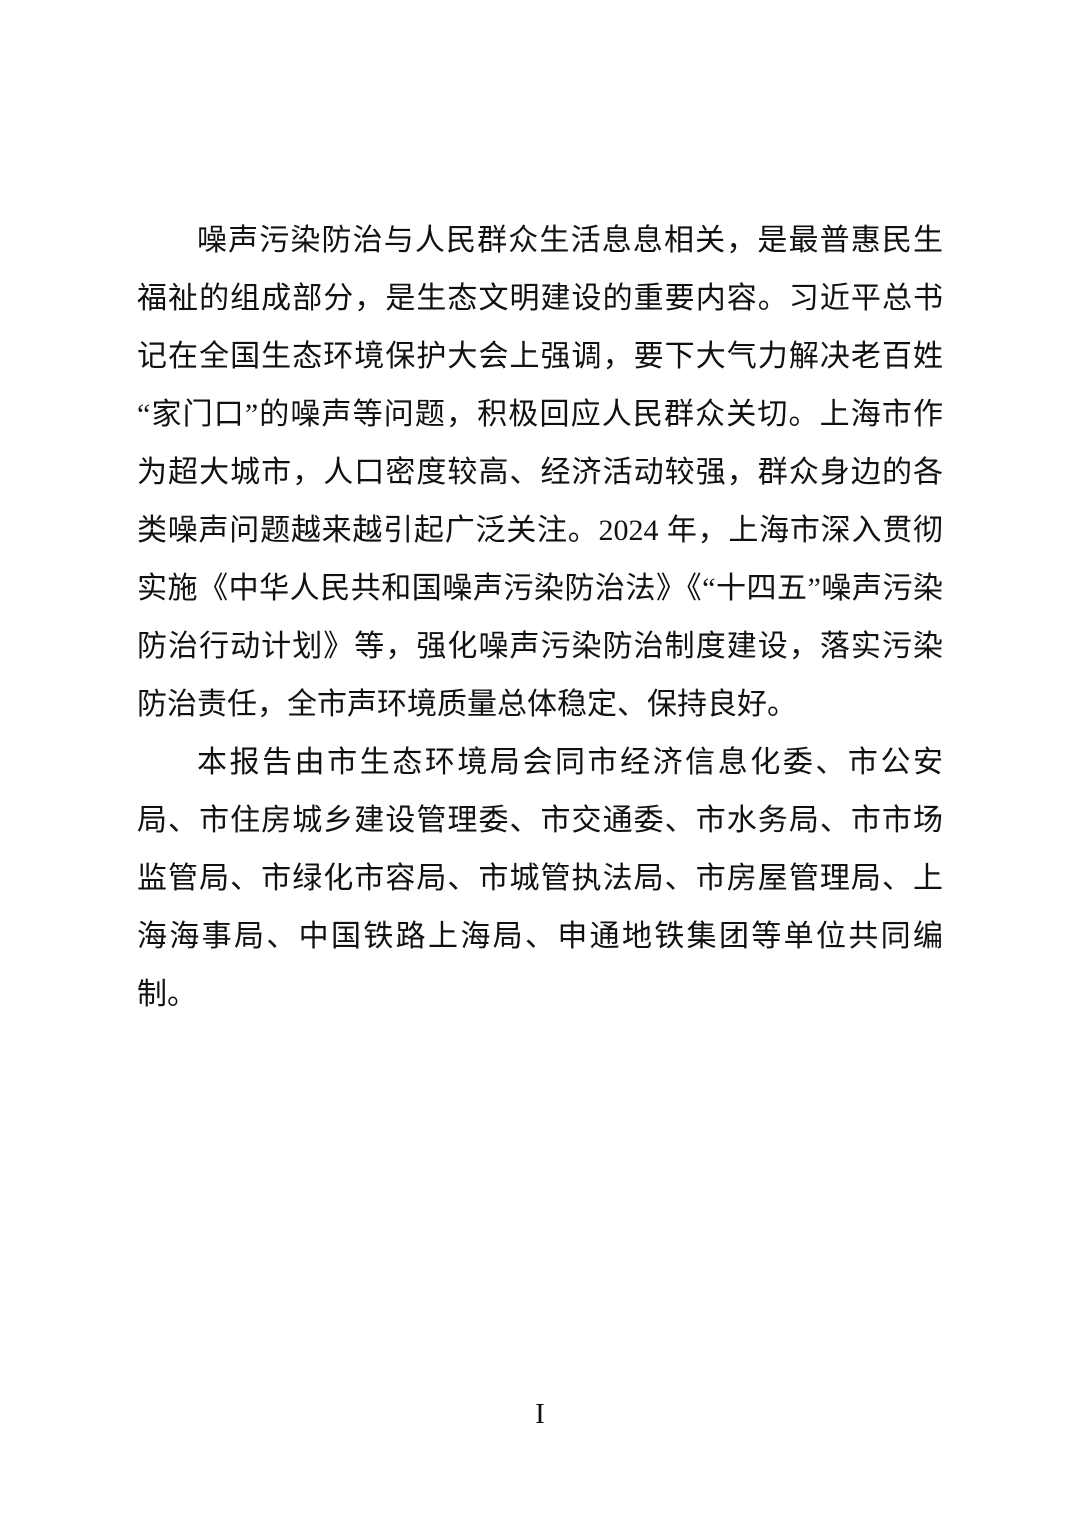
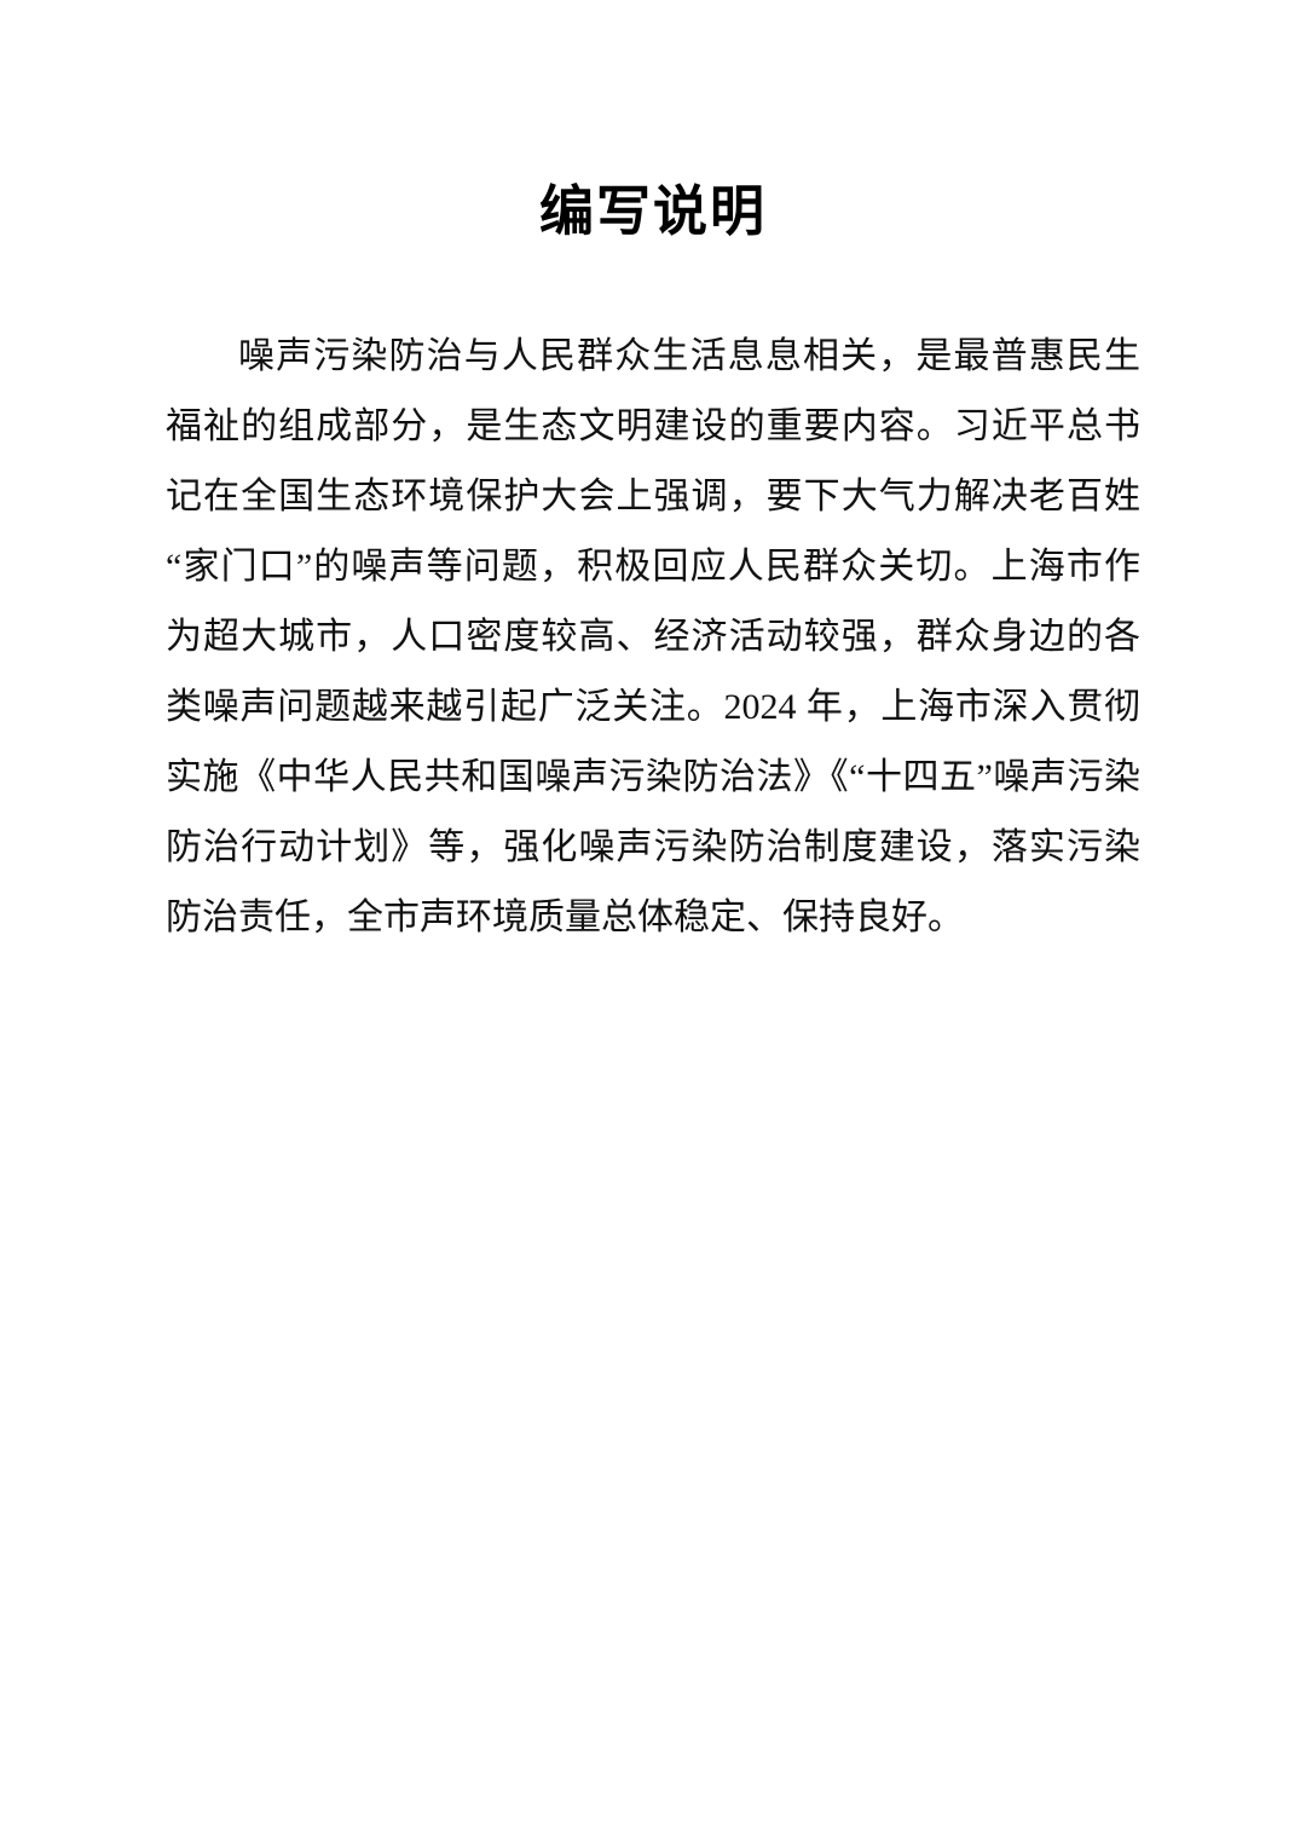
+ 编写说明
  噪声污染防治与人民群众生活息息相关，是最普惠民生福祉的组成部分，是生态文明建设的重要内容。习近平总书记在全国生态环境保护大会上强调，要下大气力解决老百姓“家门口”的噪声等问题，积极回应人民群众关切。上海市作为超大城市，人口密度较高、经济活动较强，群众身边的各类噪声问题越来越引起广泛关注。2024 年，上海市深入贯彻实施《中华人民共和国噪声污染防治法》《“十四五”噪声污染防治行动计划》等，强化噪声污染防治制度建设，落实污染防治责任，全市声环境质量总体稳定、保持良好。
- 本报告由市生态环境局会同市经济信息化委、市公安局、市住房城乡建设管理委、市交通委、市水务局、市市场监管局、市绿化市容局、市城管执法局、市房屋管理局、上海海事局、中国铁路上海局、申通地铁集团等单位共同编制。
- I
